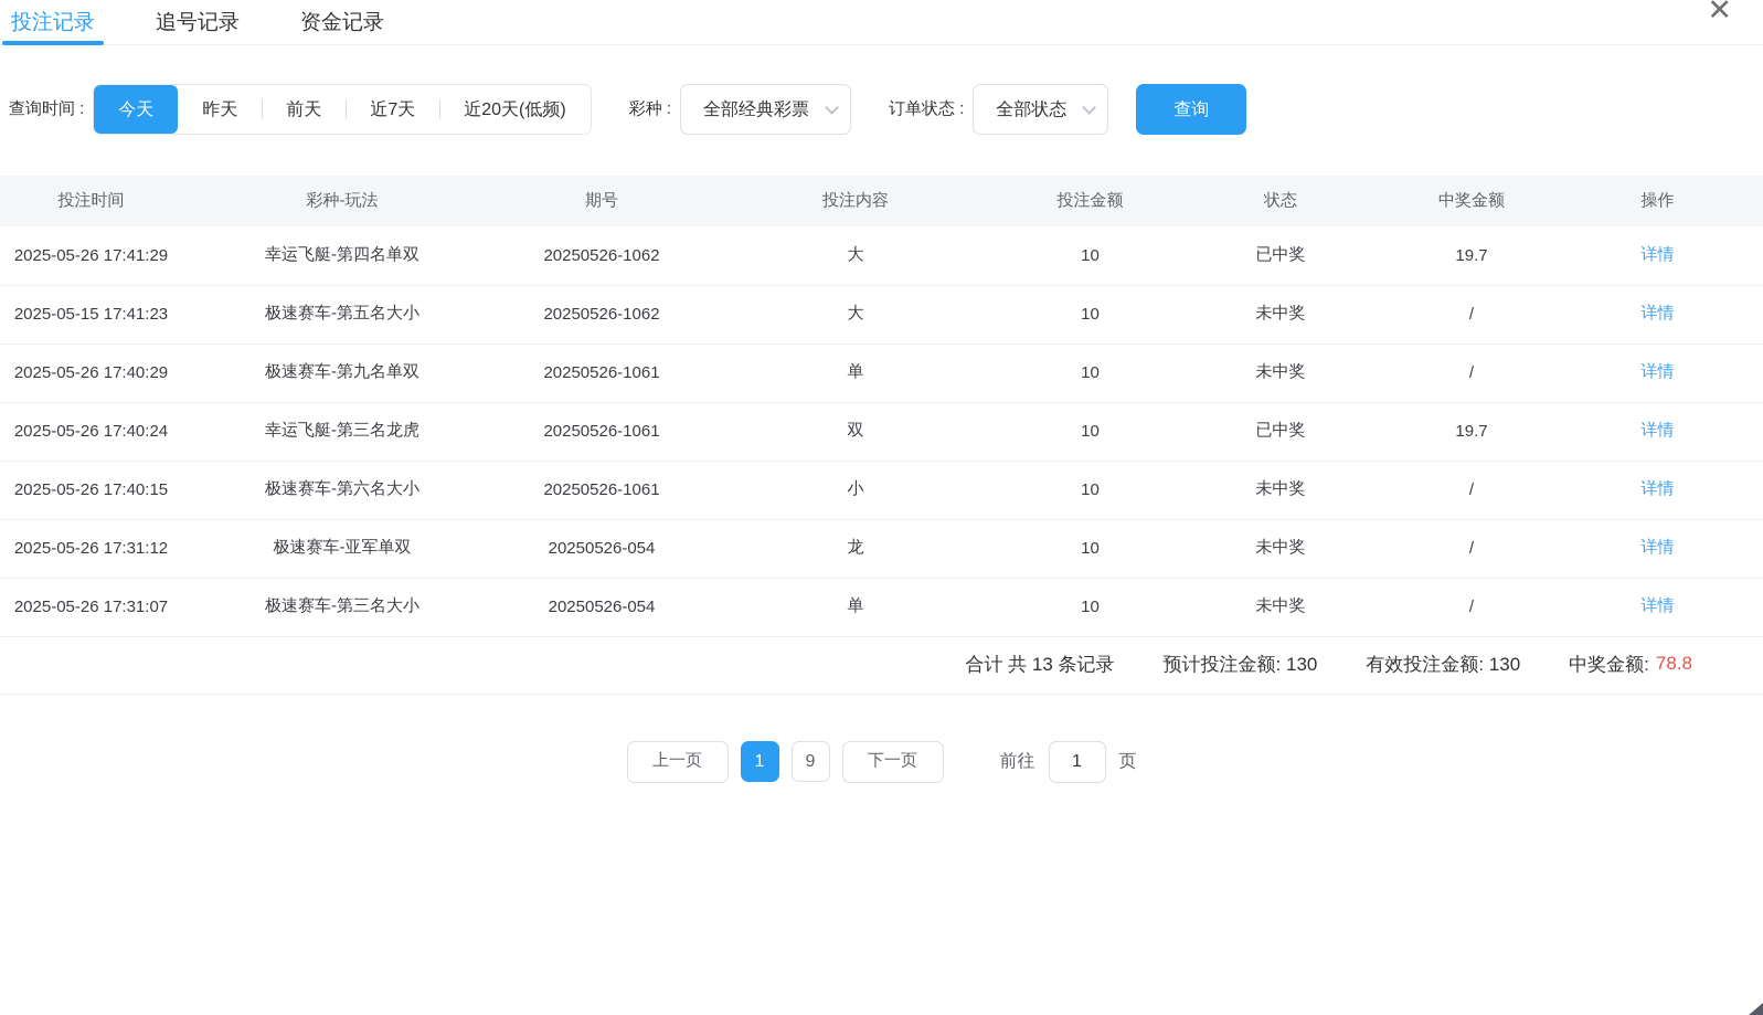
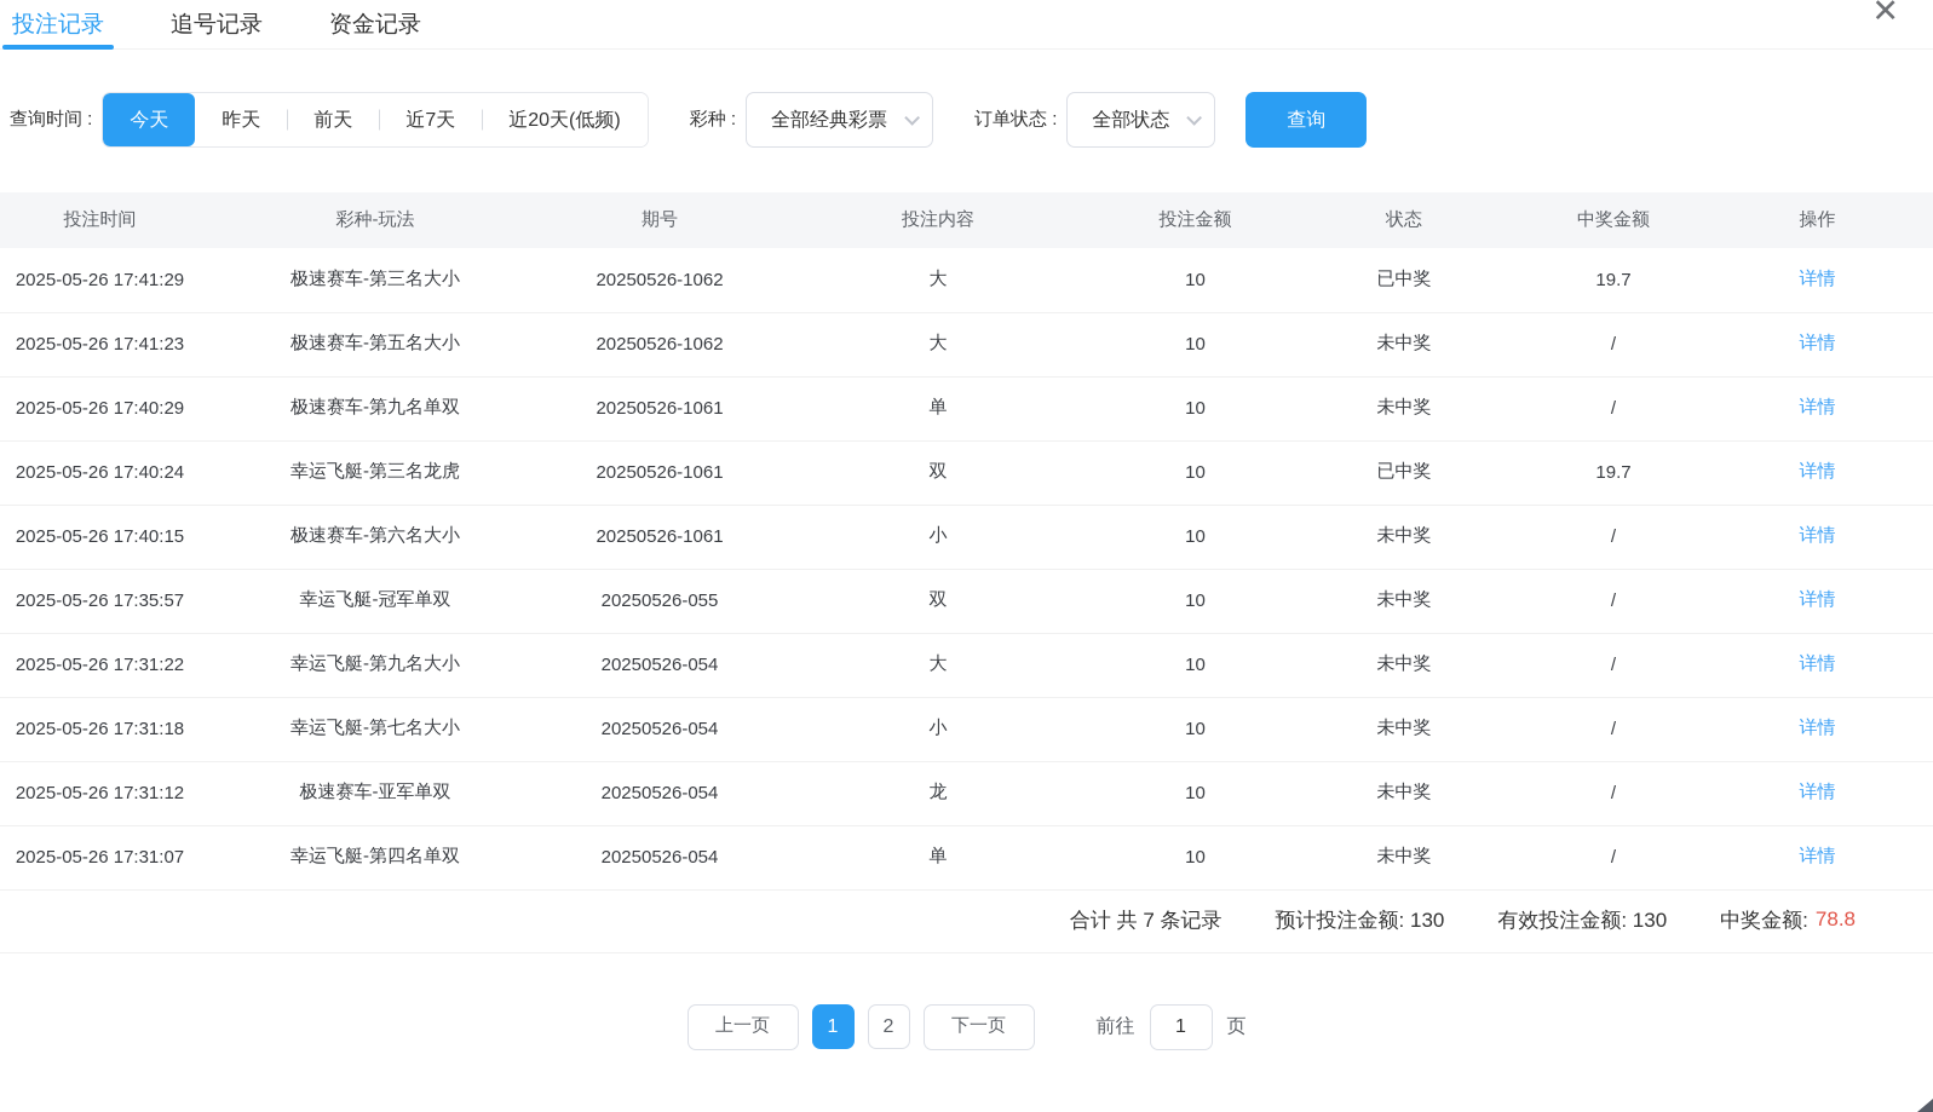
  投注记录
  追号记录
  资金记录
  ✕
  查询时间 :
  今天
  昨天
  前天
  近7天
  近20天(低频)
  彩种 :
  全部经典彩票
  订单状态 :
  全部状态
  查询
  投注时间	彩种-玩法	期号	投注内容	投注金额	状态	中奖金额	操作
- 2025-05-26 17:41:29	幸运飞艇-第四名单双	20250526-1062	大	10	已中奖	19.7	详情
+ 2025-05-26 17:41:29	极速赛车-第三名大小	20250526-1062	大	10	已中奖	19.7	详情
- 2025-05-15 17:41:23	极速赛车-第五名大小	20250526-1062	大	10	未中奖	/	详情
+ 2025-05-26 17:41:23	极速赛车-第五名大小	20250526-1062	大	10	未中奖	/	详情
  2025-05-26 17:40:29	极速赛车-第九名单双	20250526-1061	单	10	未中奖	/	详情
  2025-05-26 17:40:24	幸运飞艇-第三名龙虎	20250526-1061	双	10	已中奖	19.7	详情
  2025-05-26 17:40:15	极速赛车-第六名大小	20250526-1061	小	10	未中奖	/	详情
+ 2025-05-26 17:35:57	幸运飞艇-冠军单双	20250526-055	双	10	未中奖	/	详情
+ 2025-05-26 17:31:22	幸运飞艇-第九名大小	20250526-054	大	10	未中奖	/	详情
+ 2025-05-26 17:31:18	幸运飞艇-第七名大小	20250526-054	小	10	未中奖	/	详情
  2025-05-26 17:31:12	极速赛车-亚军单双	20250526-054	龙	10	未中奖	/	详情
- 2025-05-26 17:31:07	极速赛车-第三名大小	20250526-054	单	10	未中奖	/	详情
+ 2025-05-26 17:31:07	幸运飞艇-第四名单双	20250526-054	单	10	未中奖	/	详情
- 合计 共 13 条记录
+ 合计 共 7 条记录
  预计投注金额: 130
  有效投注金额: 130
  中奖金额:
  78.8
  上一页
  1
- 9
+ 2
  下一页
  前往
  1
  页
